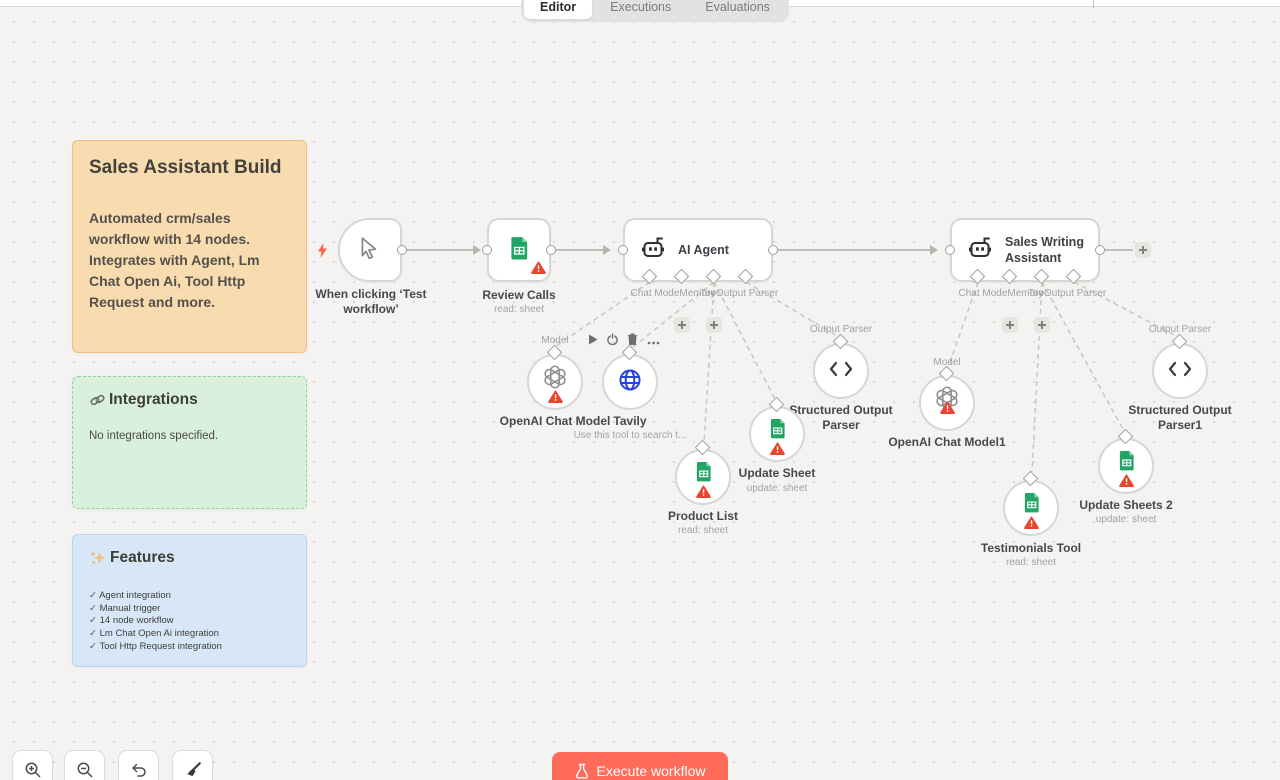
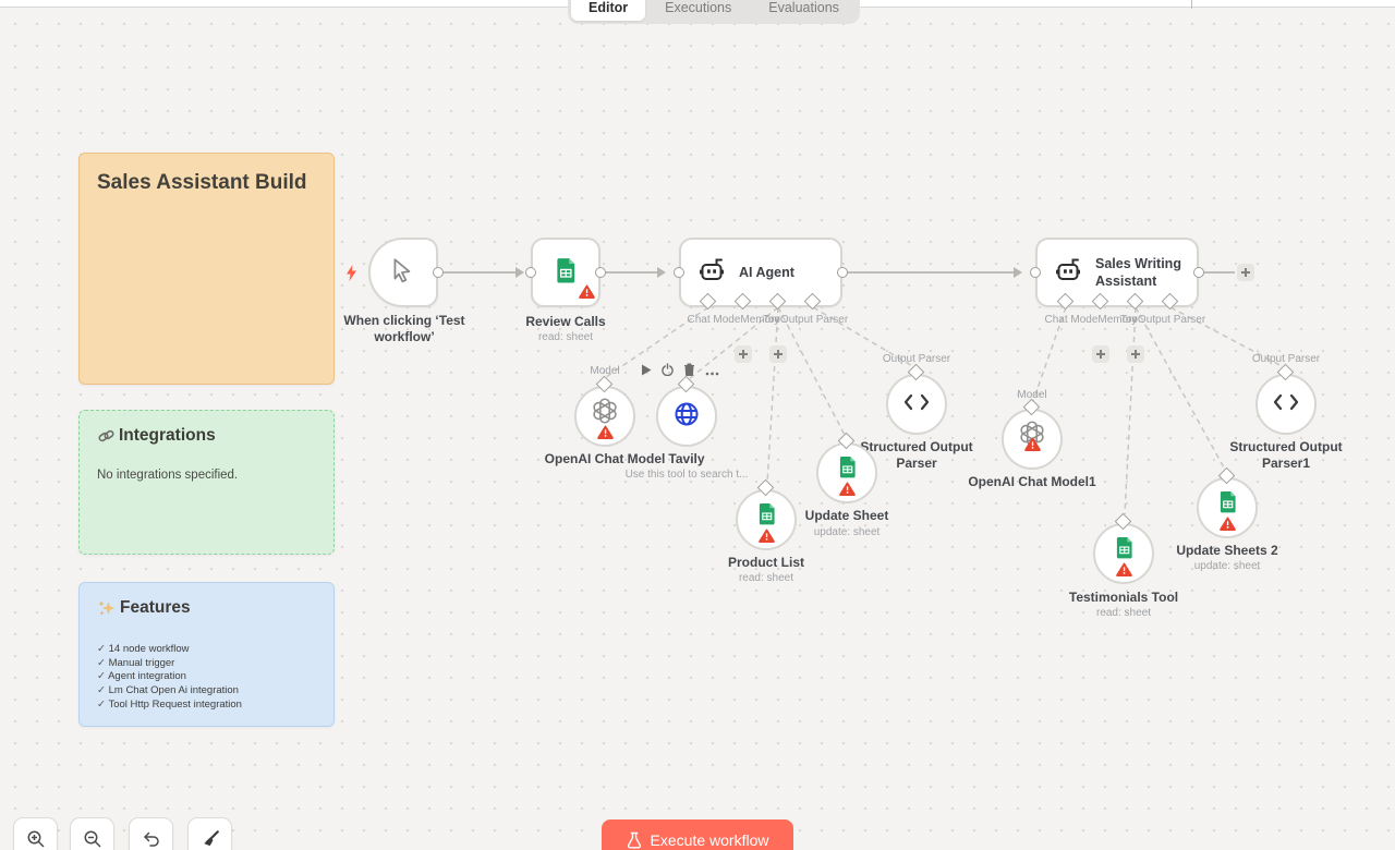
  Editor
  Executions
  Evaluations
  Sales Assistant Build
- Automated crm/sales workflow with 14 nodes. Integrates with Agent, Lm Chat Open Ai, Tool Http Request and more.
  Integrations
  No integrations specified.
  Features
- Agent integration
+ 14 node workflow
  Manual trigger
- 14 node workflow
+ Agent integration
  Lm Chat Open Ai integration
  Tool Http Request integration
  When clicking ‘Test workflow’
  Review Calls
  read: sheet
  AI Agent
  Chat ModeMemory
  TooOutput Parser
  Sales Writing Assistant
  Chat ModeMemory
  TooOutput Parser
  Model
  OpenAI Chat Model
  Tavily
  Use this tool to search t...
  Product List
  read: sheet
  Update Sheet
  update: sheet
  Output Parser
  Structured Output Parser
  Model
  OpenAI Chat Model1
  Testimonials Tool
  read: sheet
  Update Sheets 2
  update: sheet
  Output Parser
  Structured Output Parser1
  Execute workflow
